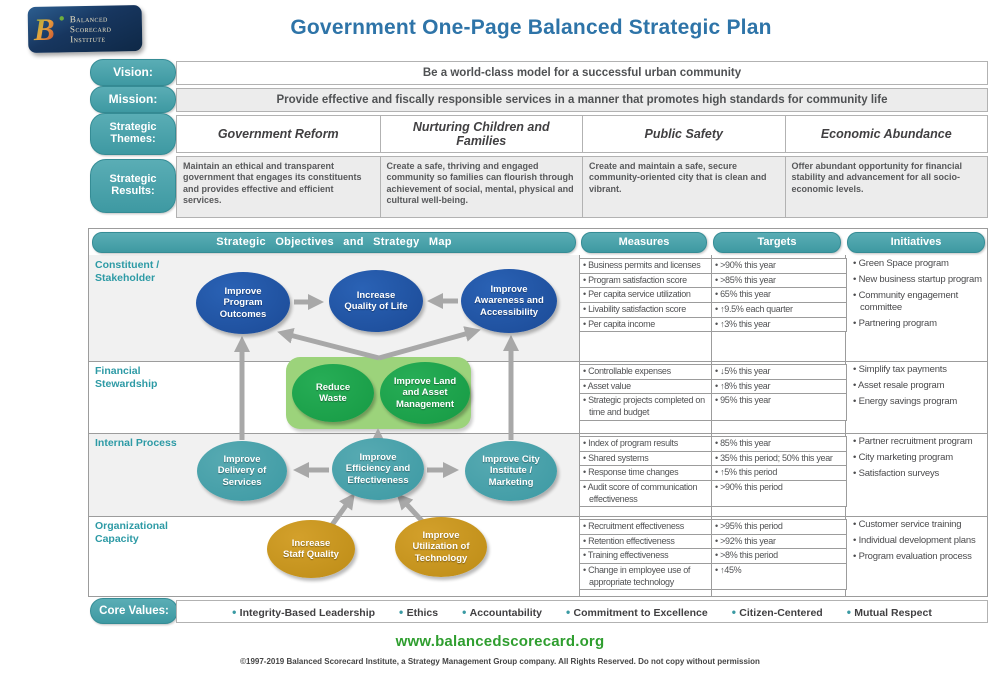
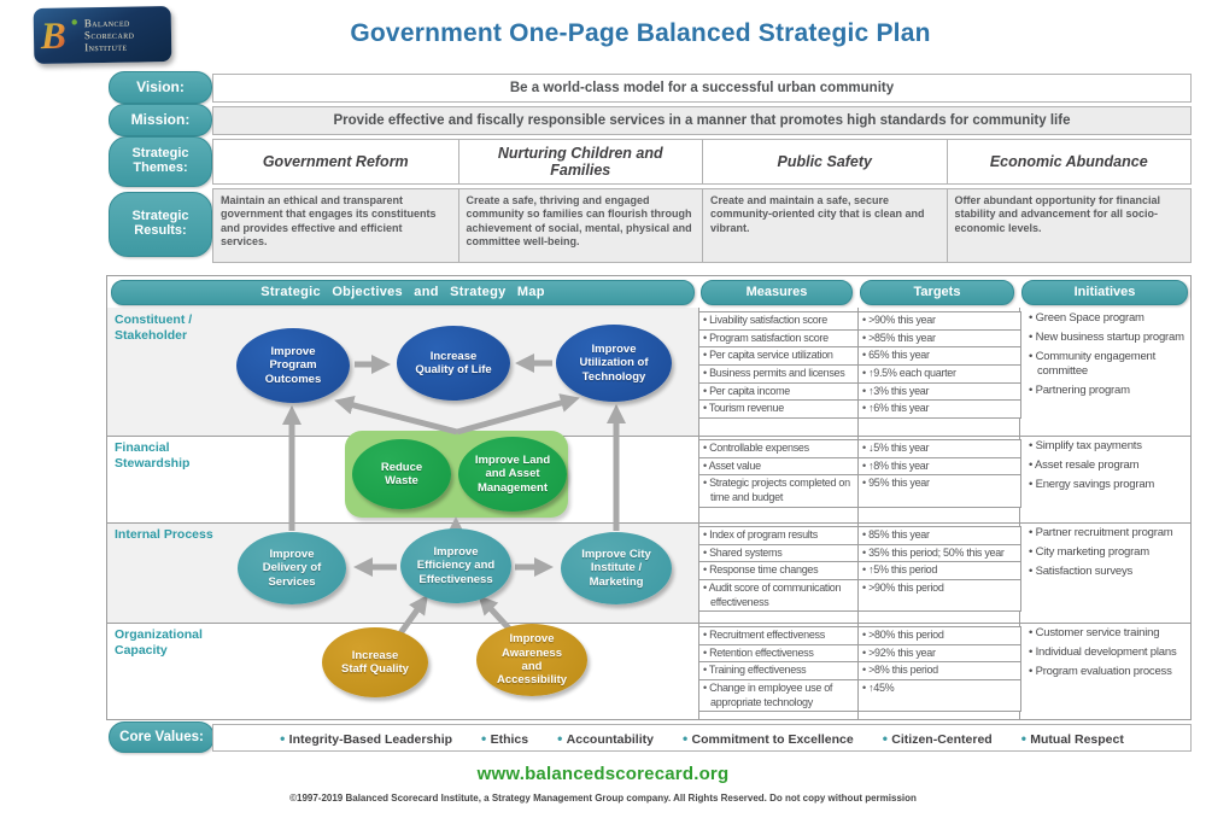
  B
  Balanced
  Scorecard
  Institute
  Government One-Page Balanced Strategic Plan
  Vision:
  Be a world-class model for a successful urban community
  Mission:
  Provide effective and fiscally responsible services in a manner that promotes high standards for community life
  Strategic Themes:
  Government Reform
  Nurturing Children and Families
  Public Safety
  Economic Abundance
  Strategic Results:
  Maintain an ethical and transparent government that engages its constituents and provides effective and efficient services.
- Create a safe, thriving and engaged community so families can flourish through achievement of social, mental, physical and cultural well-being.
+ Create a safe, thriving and engaged community so families can flourish through achievement of social, mental, physical and committee well-being.
  Create and maintain a safe, secure community-oriented city that is clean and vibrant.
  Offer abundant opportunity for financial stability and advancement for all socio-economic levels.
  Strategic Objectives and Strategy Map
  Measures
  Targets
  Initiatives
  Constituent / Stakeholder
  Financial Stewardship
  Internal Process
  Organizational Capacity
  Improve Program Outcomes
  Increase Quality of Life
- Improve Awareness and Accessibility
+ Improve Utilization of Technology
  Reduce Waste
  Improve Land and Asset Management
  Improve Delivery of Services
  Improve Efficiency and Effectiveness
  Improve City Institute / Marketing
  Increase Staff Quality
- Improve Utilization of Technology
+ Improve Awareness and Accessibility
- Business permits and licenses	>90% this year
+ Livability satisfaction score	>90% this year
  Program satisfaction score	>85% this year
  Per capita service utilization	65% this year
- Livability satisfaction score	↑9.5% each quarter
+ Business permits and licenses	↑9.5% each quarter
  Per capita income	↑3% this year
+ Tourism revenue	↑6% this year
  Green Space program
  New business startup program
  Community engagement committee
  Partnering program
  Controllable expenses	↓5% this year
  Asset value	↑8% this year
  Strategic projects completed on time and budget	95% this year
  Simplify tax payments
  Asset resale program
  Energy savings program
  Index of program results	85% this year
  Shared systems	35% this period; 50% this year
  Response time changes	↑5% this period
  Audit score of communication effectiveness	>90% this period
  Partner recruitment program
  City marketing program
  Satisfaction surveys
- Recruitment effectiveness	>95% this period
+ Recruitment effectiveness	>80% this period
  Retention effectiveness	>92% this year
  Training effectiveness	>8% this period
  Change in employee use of appropriate technology	↑45%
  Customer service training
  Individual development plans
  Program evaluation process
  Core Values:
  Integrity-Based Leadership
  Ethics
  Accountability
  Commitment to Excellence
  Citizen-Centered
  Mutual Respect
  www.balancedscorecard.org
  ©1997-2019 Balanced Scorecard Institute, a Strategy Management Group company. All Rights Reserved. Do not copy without permission
